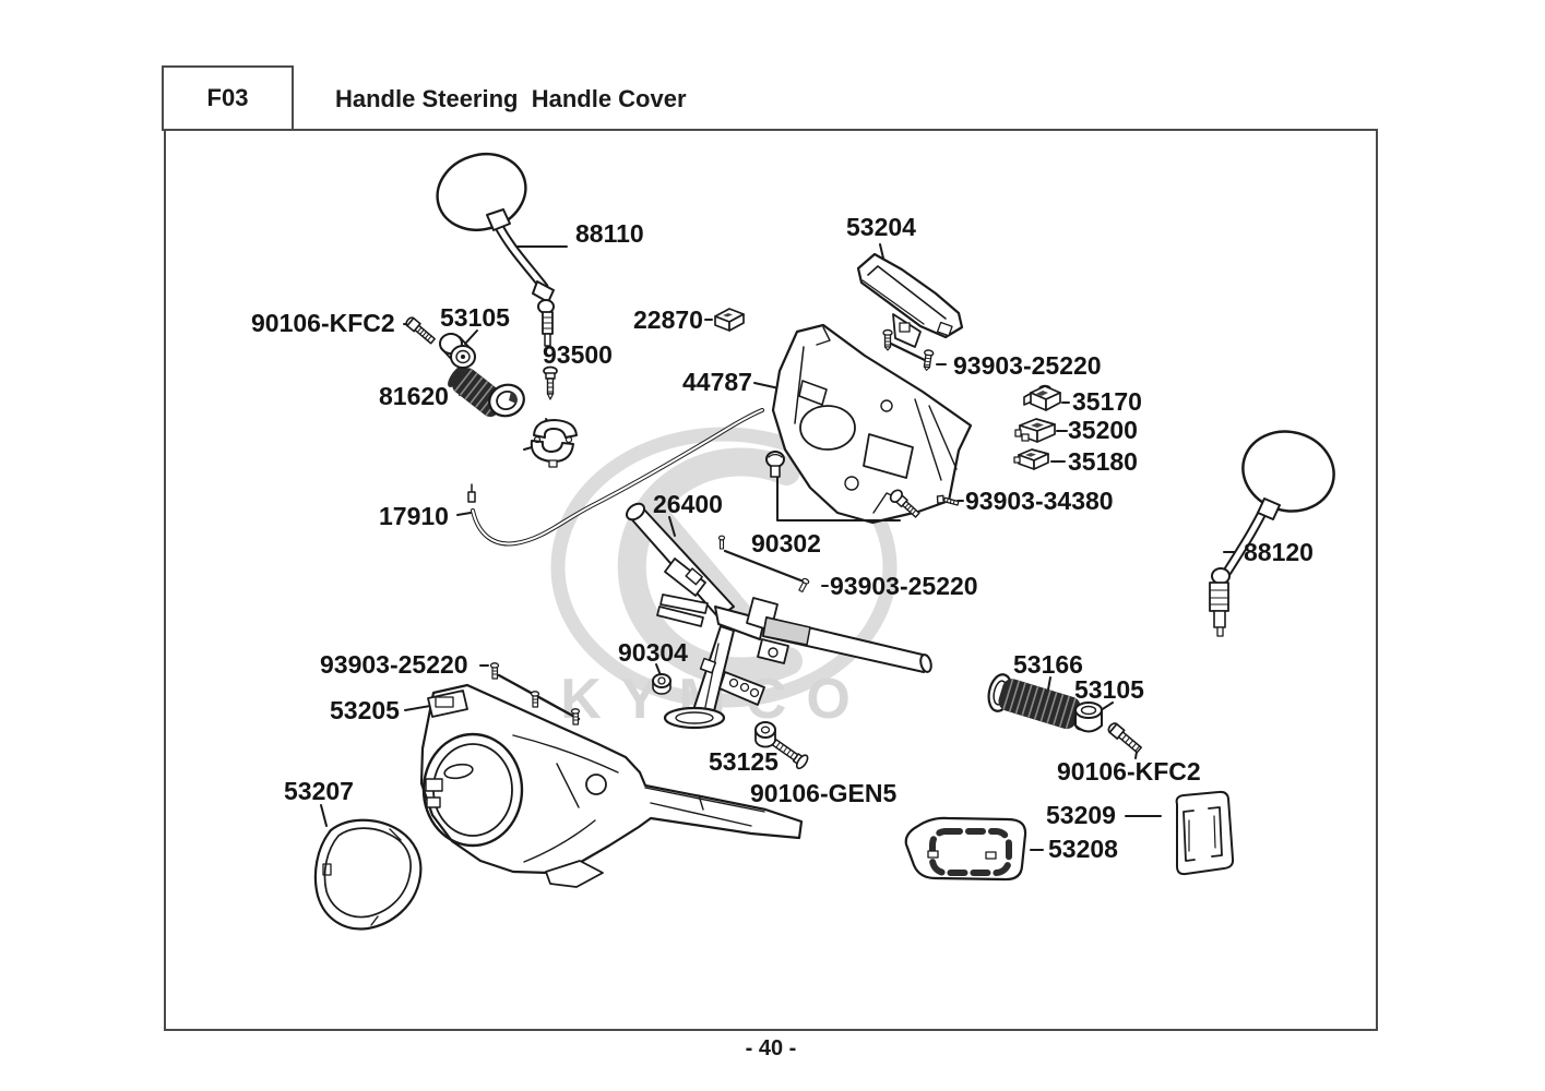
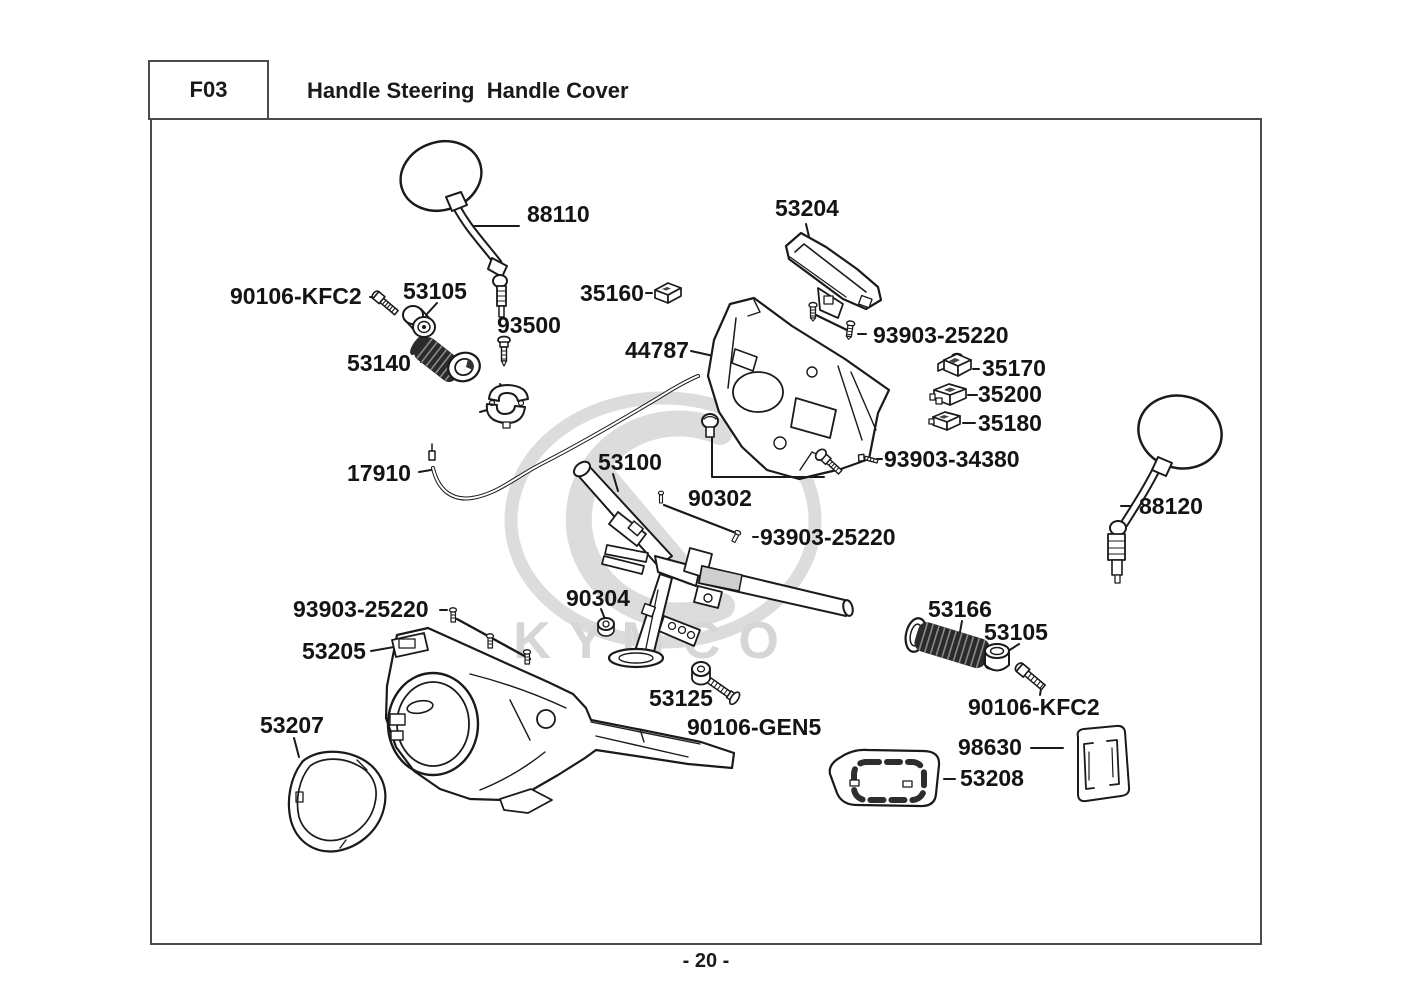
  F03
  Handle Steering Handle Cover
- - 40 -
+ - 20 -
  KYCO
  88110
  53204
  90106-KFC2
  53105
- 22870
+ 35160
  93500
- 81620
+ 53140
  44787
  93903-25220
  35170
  35200
  35180
  93903-34380
  88120
- 26400
+ 53100
  90302
  93903-25220
  90304
  93903-25220
  53205
  17910
  53166
  53105
  90106-KFC2
  53125
  90106-GEN5
  53207
- 53209
+ 98630
  53208
